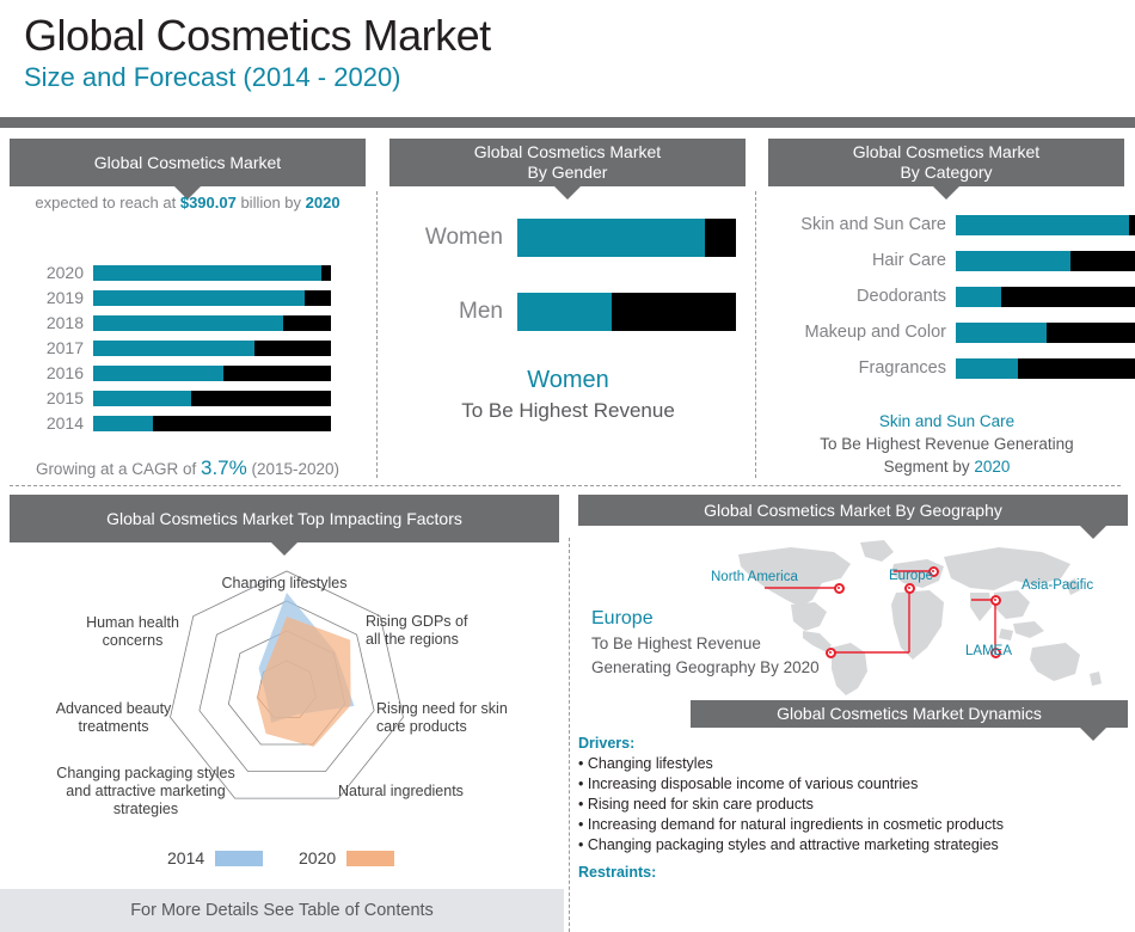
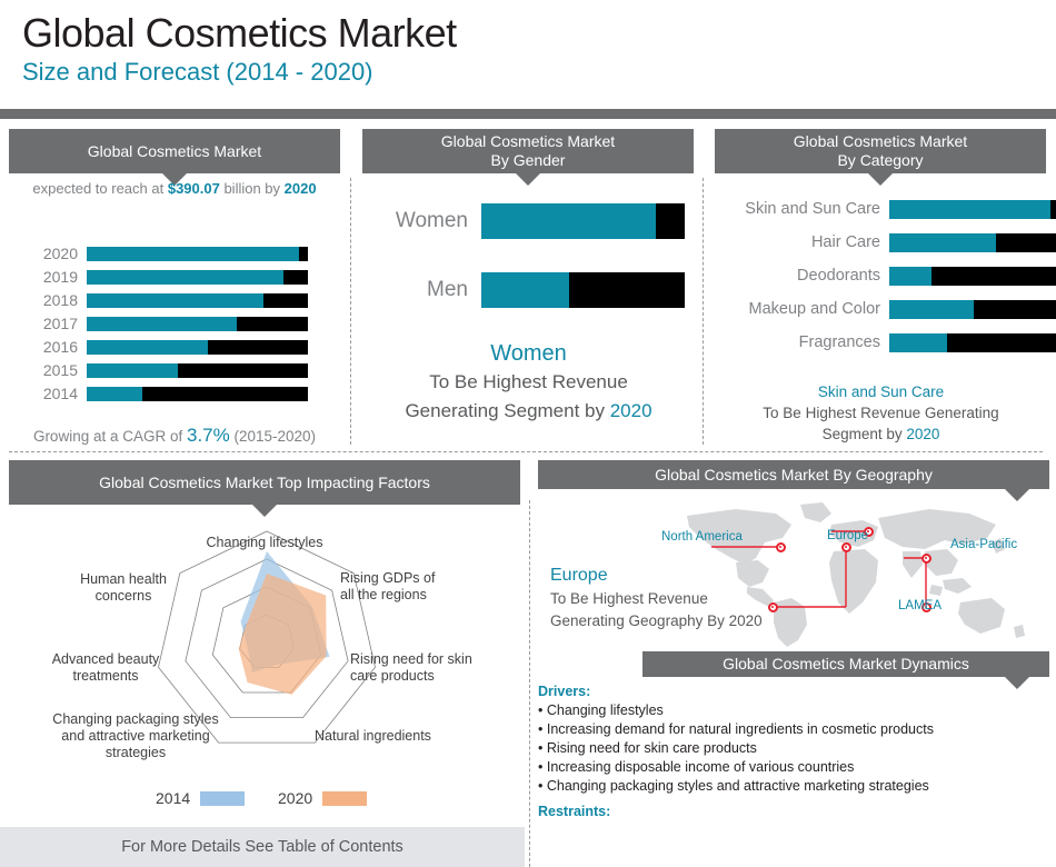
  Global Cosmetics Market
  Size and Forecast (2014 - 2020)
  Global Cosmetics Market
  expected to reach at $390.07 billion by 2020
  2020
  2019
  2018
  2017
  2016
  2015
  2014
  Growing at a CAGR of 3.7% (2015-2020)
  Global Cosmetics Market
  By Gender
  Women
  Men
  Women
  To Be Highest Revenue
+ Generating Segment by 2020
  Global Cosmetics Market
  By Category
  Skin and Sun Care
  Hair Care
  Deodorants
  Makeup and Color
  Fragrances
  Skin and Sun Care
  To Be Highest Revenue Generating
  Segment by 2020
  Global Cosmetics Market Top Impacting Factors
  Changing lifestyles
  Rising GDPs of all the regions
  Rising need for skin care products
  Natural ingredients
  Changing packaging styles and attractive marketing strategies
  Advanced beauty treatments
  Human health concerns
  2014
  2020
  For More Details See Table of Contents
  Global Cosmetics Market By Geography
  North America
  Europe
  Asia-Pacific
  LAMEA
  Europe
  To Be Highest Revenue
  Generating Geography By 2020
  Global Cosmetics Market Dynamics
  Drivers:
  • Changing lifestyles
- • Increasing disposable income of various countries
+ • Increasing demand for natural ingredients in cosmetic products
  • Rising need for skin care products
- • Increasing demand for natural ingredients in cosmetic products
+ • Increasing disposable income of various countries
  • Changing packaging styles and attractive marketing strategies
  Restraints:
